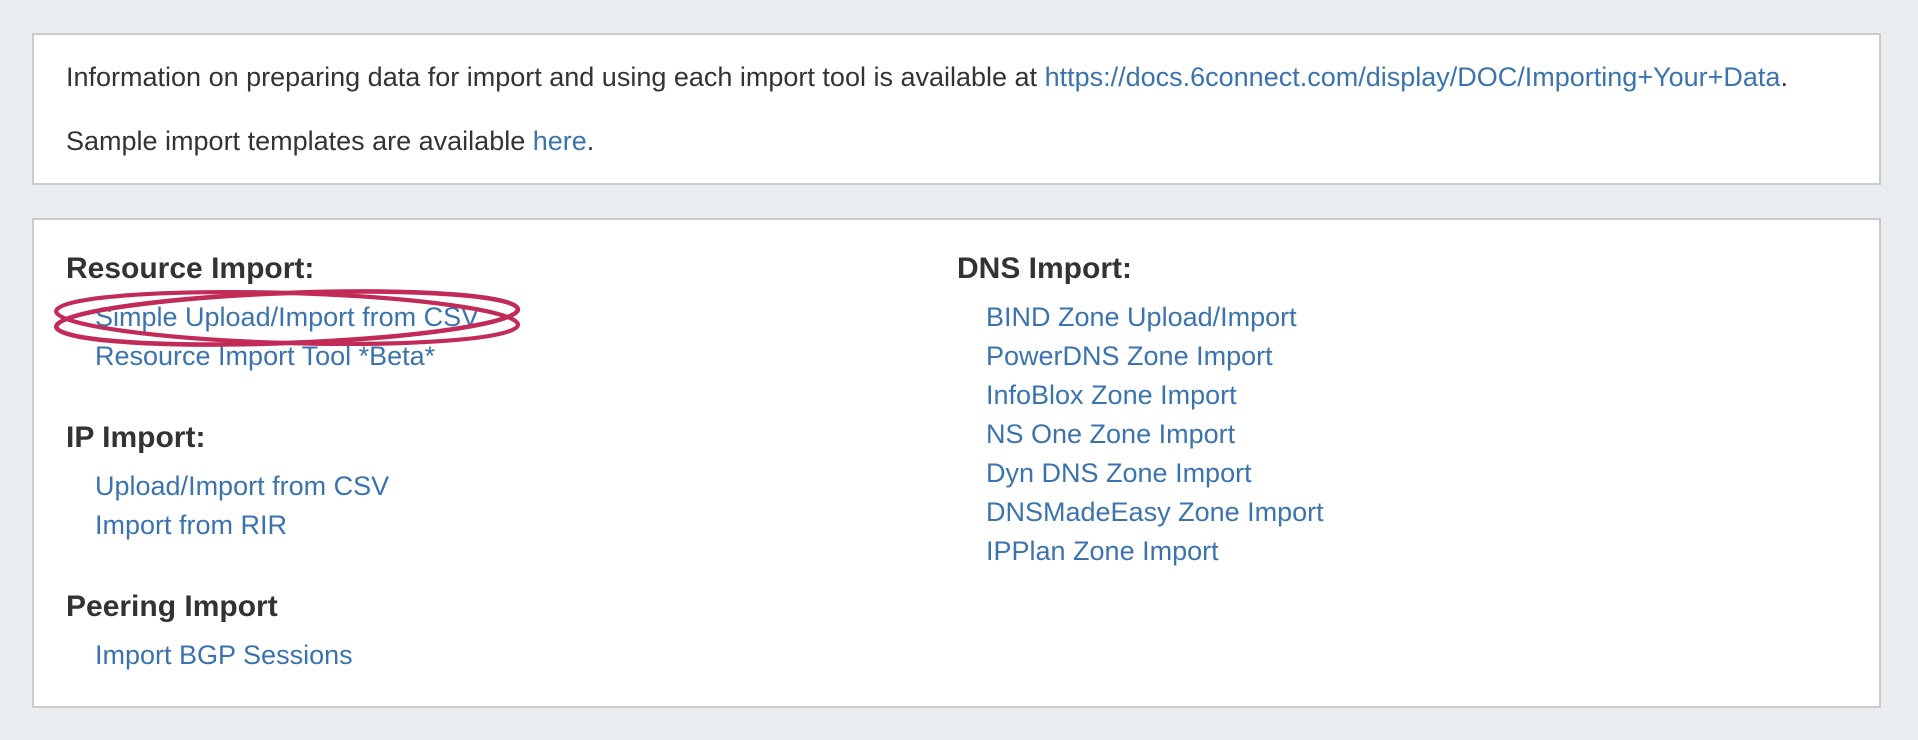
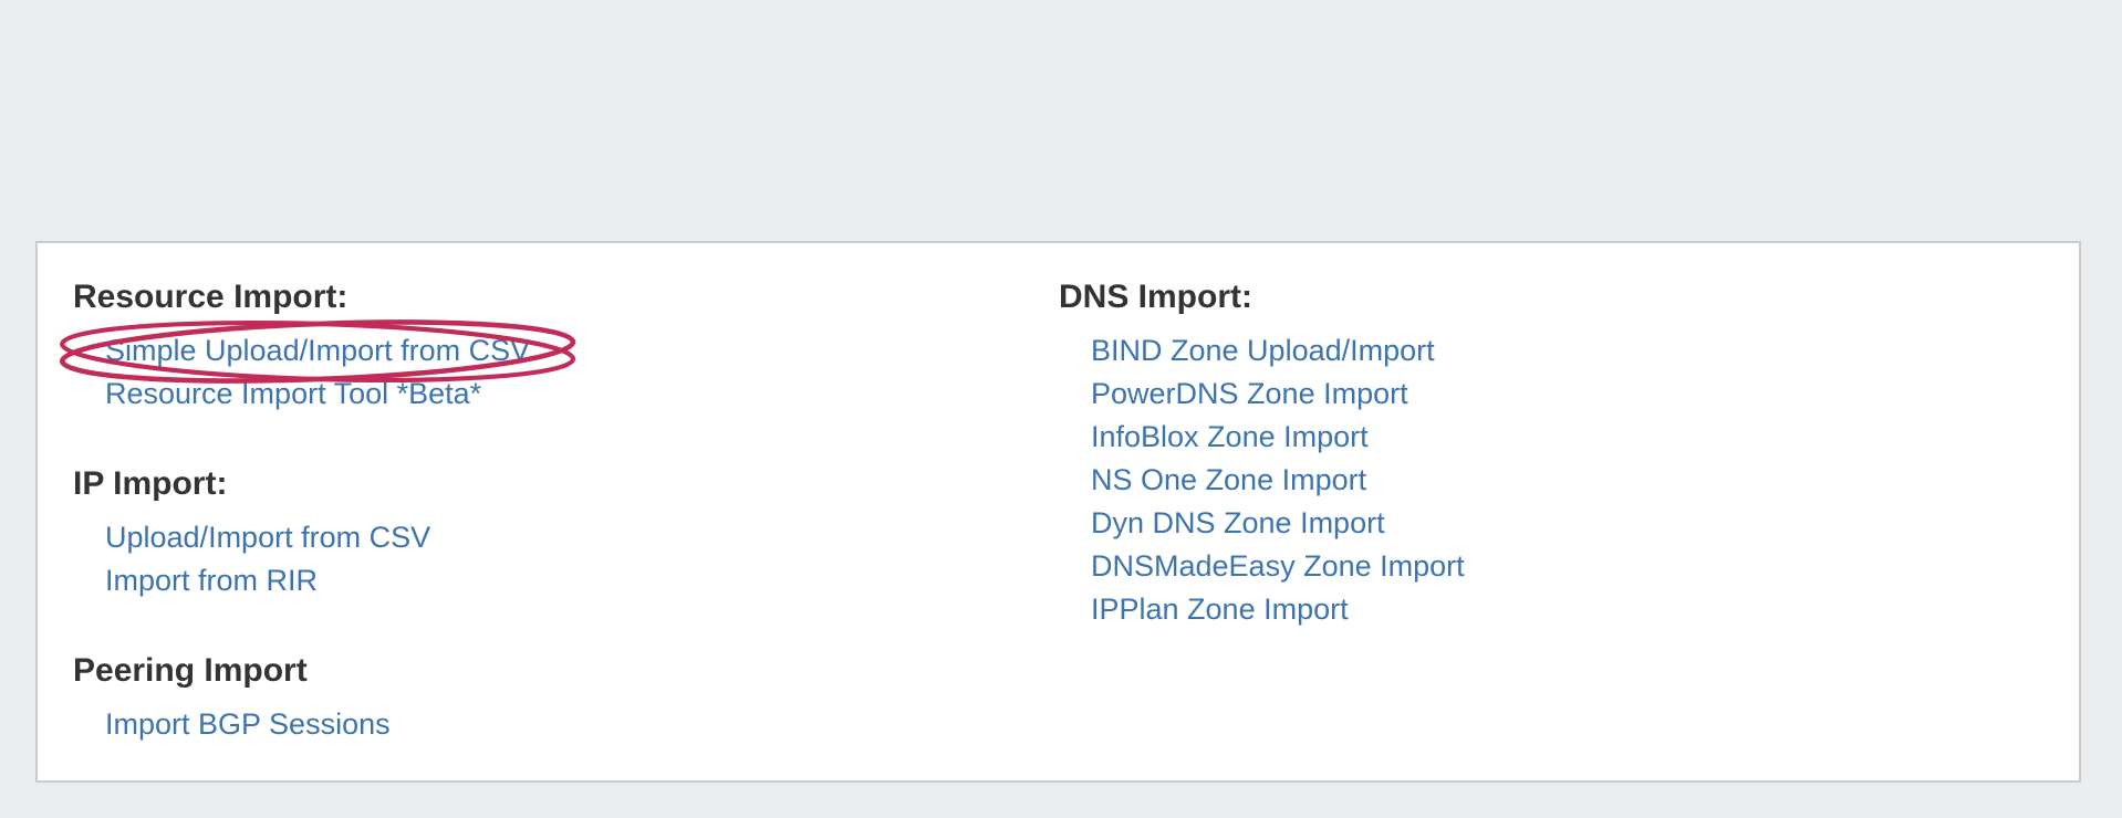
- Information on preparing data for import and using each import tool is available at https://docs.6connect.com/display/DOC/Importing+Your+Data.
- Sample import templates are available here.
  Resource Import:
  Simple Upload/Import from CSV
  Resource Import Tool *Beta*
  IP Import:
  Upload/Import from CSV
  Import from RIR
  Peering Import
  Import BGP Sessions
  DNS Import:
  BIND Zone Upload/Import
  PowerDNS Zone Import
  InfoBlox Zone Import
  NS One Zone Import
  Dyn DNS Zone Import
  DNSMadeEasy Zone Import
  IPPlan Zone Import
